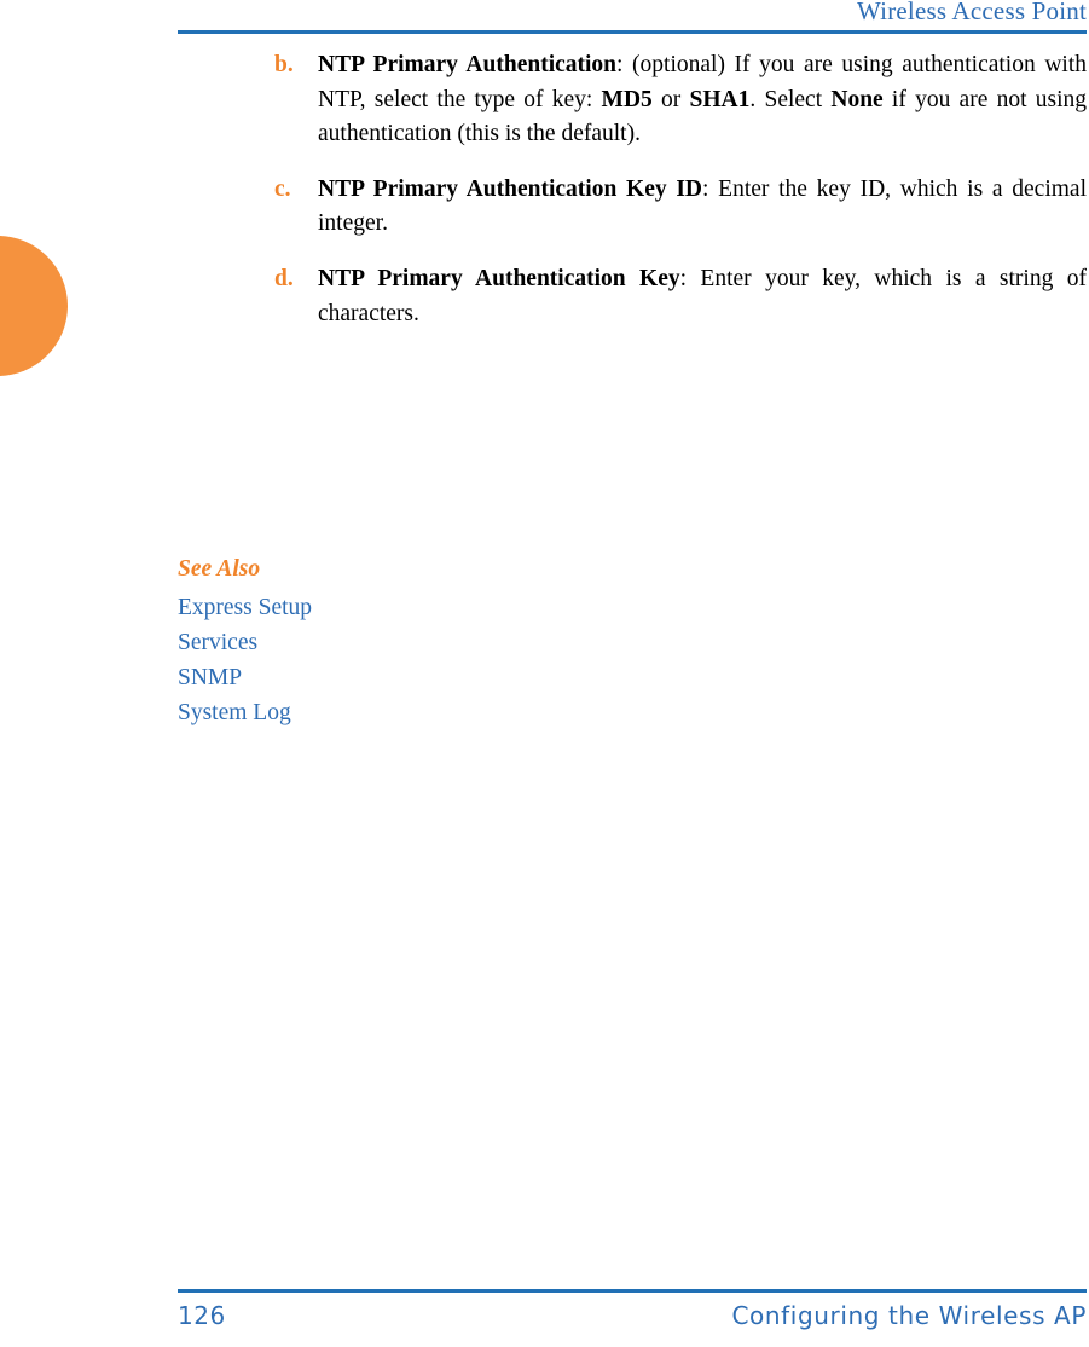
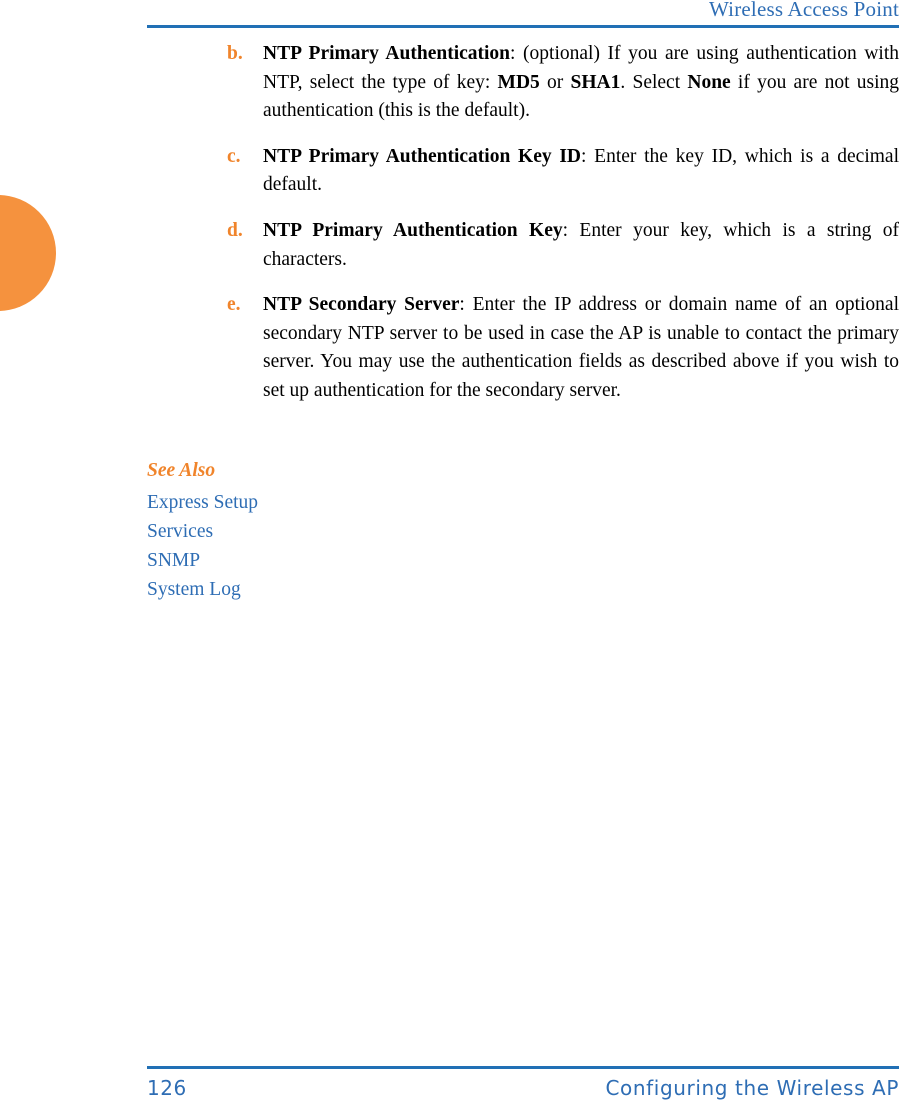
  Wireless Access Point
  b.
  NTP Primary Authentication: (optional) If you are using authentication with NTP, select the type of key: MD5 or SHA1. Select None if you are not using authentication (this is the default).
  c.
- NTP Primary Authentication Key ID: Enter the key ID, which is a decimal integer.
+ NTP Primary Authentication Key ID: Enter the key ID, which is a decimal default.
  d.
  NTP Primary Authentication Key: Enter your key, which is a string of characters.
+ e.
+ NTP Secondary Server: Enter the IP address or domain name of an optional secondary NTP server to be used in case the AP is unable to contact the primary server. You may use the authentication fields as described above if you wish to set up authentication for the secondary server.
  See Also
  Express Setup
  Services
  SNMP
  System Log
  126
  Configuring the Wireless AP
